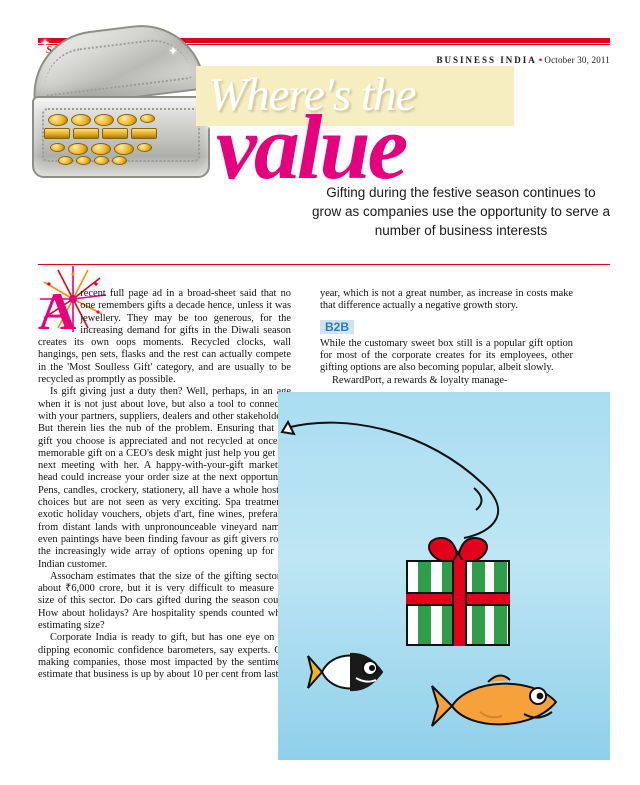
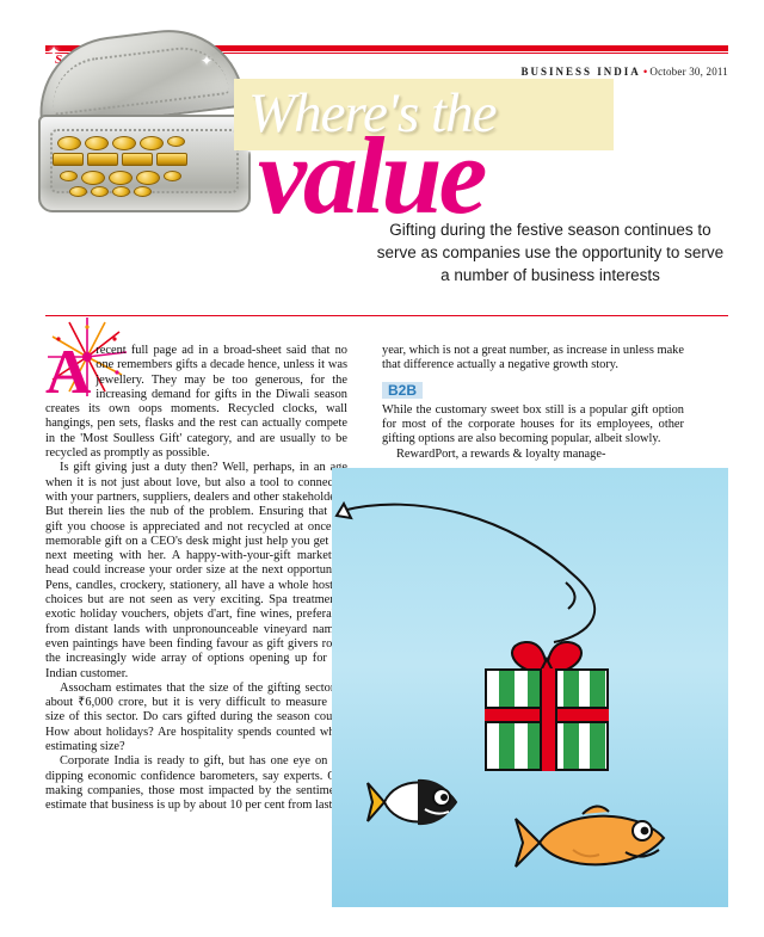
  BUSINESS INDIA • October 30, 2011
  ✦
  ✦
  Where's the
  value
- Gifting during the festive season continues to grow as companies use the opportunity to serve a number of business interests
+ Gifting during the festive season continues to serve as companies use the opportunity to serve a number of business interests
  A
  recent full page ad in a broad-sheet said that no one remembers gifts a decade hence, unless it was jewellery. They may be too generous, for the increasing demand for gifts in the Diwali season creates its own oops moments. Recycled clocks, wall hangings, pen sets, flasks and the rest can actually compete in the 'Most Soulless Gift' category, and are usually to be recycled as promptly as possible.
  Is gift giving just a duty then? Well, perhaps, in an when it is not just about love, but also a tool to connec with your partners, suppliers, dealers and other stakehold But therein lies the nub of the problem. Ensuring that gift you choose is appreciated and not recycled at once memorable gift on a CEO's desk might just help you get next meeting with her. A happy-with-your-gift market head could increase your order size at the next opportun Pens, candles, crockery, stationery, all have a whole hos choices but are not seen as very exciting. Spa treatme exotic holiday vouchers, objets d'art, fine wines, prefera from distant lands with unpronounceable vineyard nam even paintings have been finding favour as gift givers ro the increasingly wide array of options opening up for Indian customer.
  Assocham estimates that the size of the gifting secto about ₹6,000 crore, but it is very difficult to measure size of this sector. Do cars gifted during the season cou How about holidays? Are hospitality spends counted w estimating size?
  Corporate India is ready to gift, but has one eye on dipping economic confidence barometers, say experts. making companies, those most impacted by the sentim estimate that business is up by about 10 per cent from last
- year, which is not a great number, as increase in costs make that difference actually a negative growth story.
+ year, which is not a great number, as increase in unless make that difference actually a negative growth story.
  B2B
- While the customary sweet box still is a popular gift option for most of the corporate creates for its employees, other gifting options are also becoming popular, albeit slowly.
+ While the customary sweet box still is a popular gift option for most of the corporate houses for its employees, other gifting options are also becoming popular, albeit slowly.
  RewardPort, a rewards & loyalty manage-
